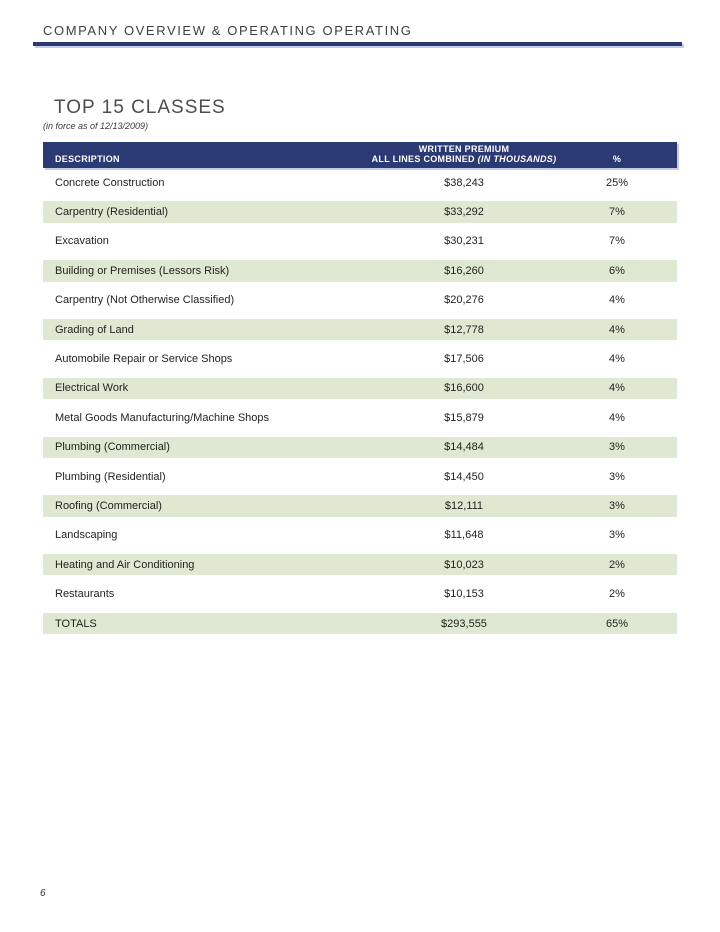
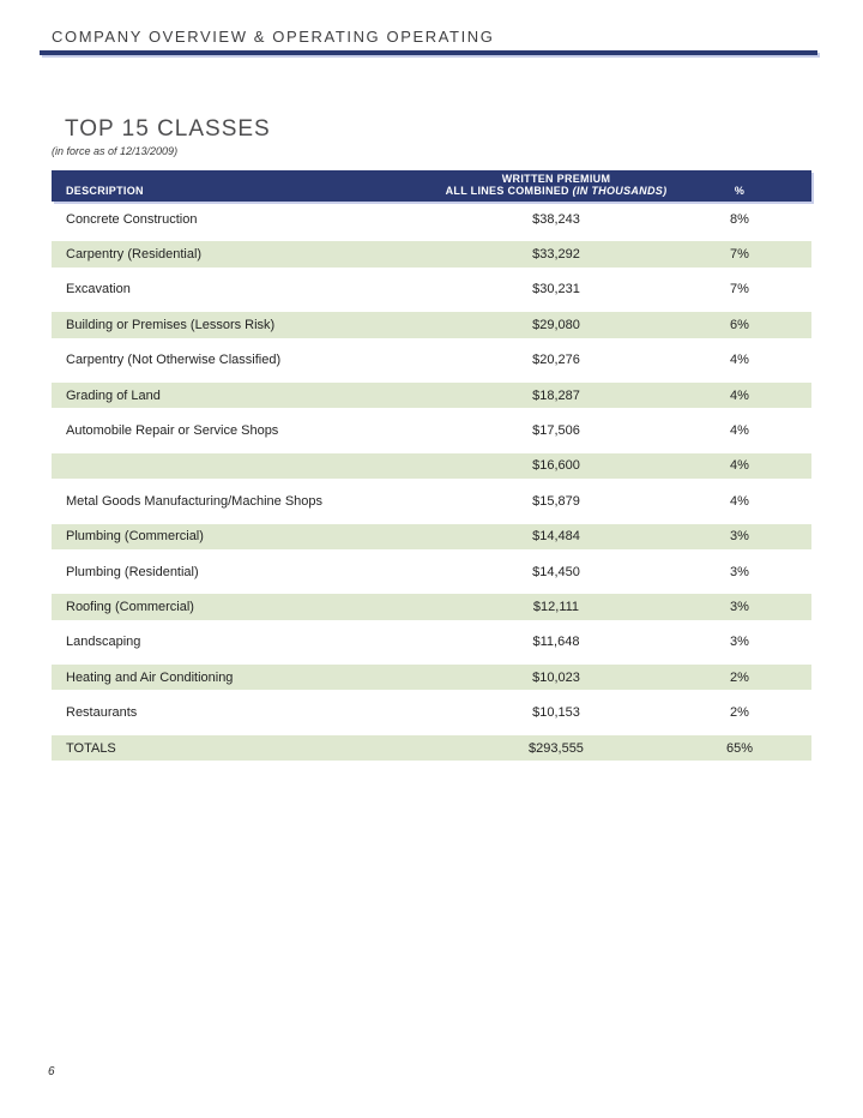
  COMPANY OVERVIEW & OPERATING OPERATING
  TOP 15 CLASSES
  (in force as of 12/13/2009)
  DESCRIPTION
  WRITTEN PREMIUM
  ALL LINES COMBINED (IN THOUSANDS)
  %
  Concrete Construction
  $38,243
- 25%
+ 8%
  Carpentry (Residential)
  $33,292
  7%
  Excavation
  $30,231
  7%
  Building or Premises (Lessors Risk)
- $16,260
+ $29,080
  6%
  Carpentry (Not Otherwise Classified)
  $20,276
  4%
  Grading of Land
- $12,778
+ $18,287
  4%
  Automobile Repair or Service Shops
  $17,506
  4%
- Electrical Work
  $16,600
  4%
  Metal Goods Manufacturing/Machine Shops
  $15,879
  4%
  Plumbing (Commercial)
  $14,484
  3%
  Plumbing (Residential)
  $14,450
  3%
  Roofing (Commercial)
  $12,111
  3%
  Landscaping
  $11,648
  3%
  Heating and Air Conditioning
  $10,023
  2%
  Restaurants
  $10,153
  2%
  TOTALS
  $293,555
  65%
  6
